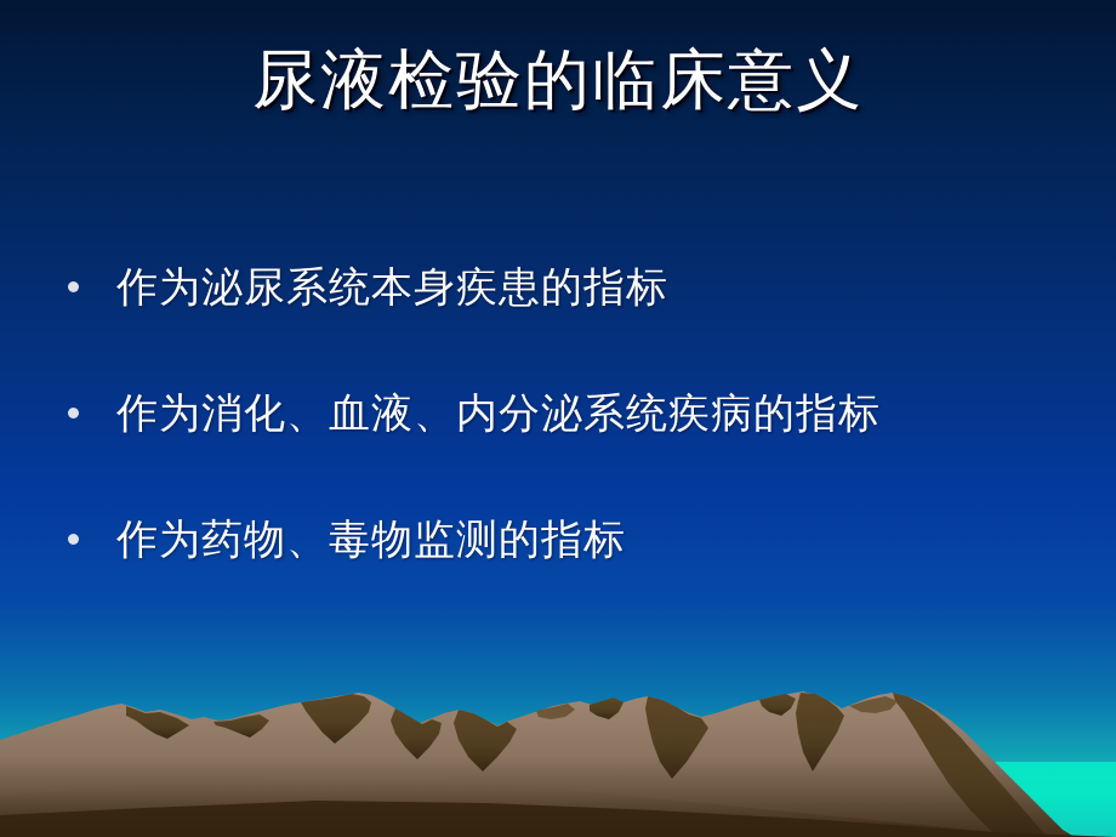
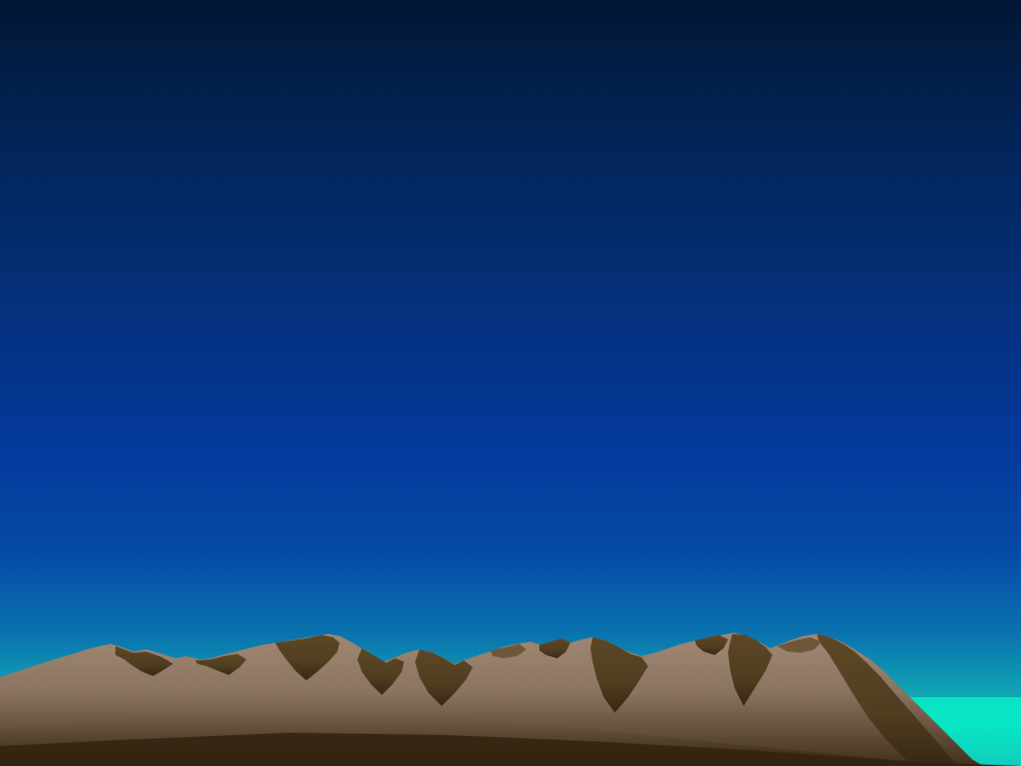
- 尿液检验的临床意义
- 作为泌尿系统本身疾患的指标
- 作为消化、血液、内分泌系统疾病的指标
- 作为药物、毒物监测的指标
